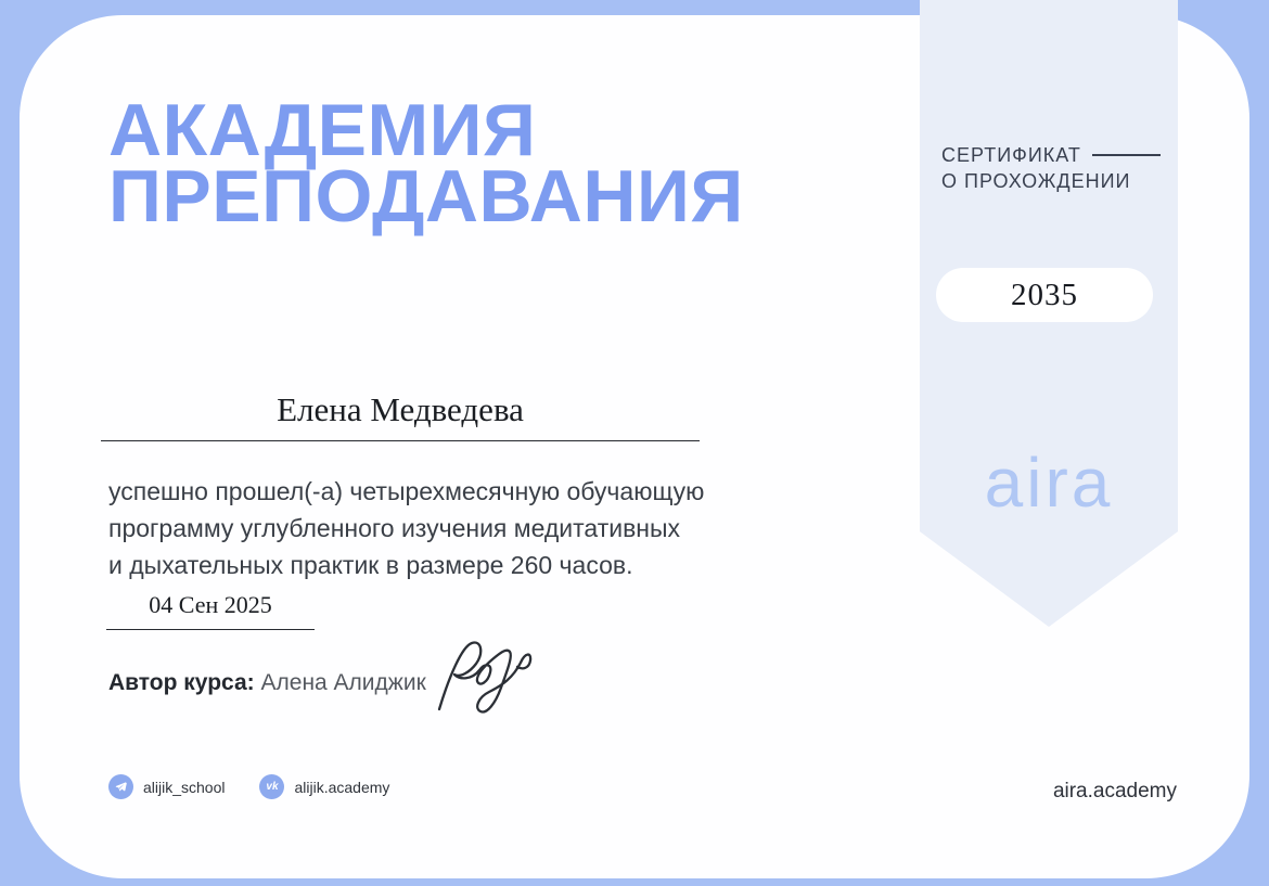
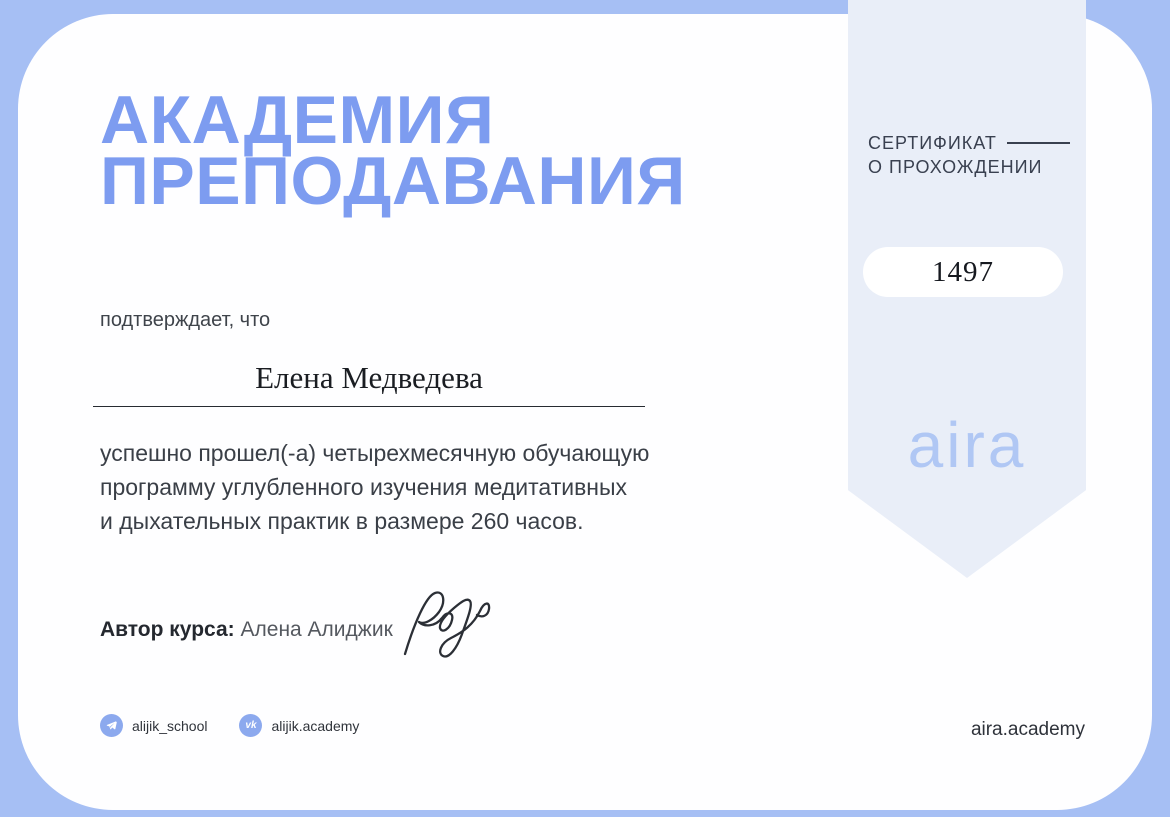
  АКАДЕМИЯ
  ПРЕПОДАВАНИЯ
+ подтверждает, что
  Елена Медведева
  успешно прошел(-а) четырехмесячную обучающую
  программу углубленного изучения медитативных
  и дыхательных практик в размере 260 часов.
- 04 Сен 2025
  Автор курса: Алена Алиджик
  СЕРТИФИКАТ
  О ПРОХОЖДЕНИИ
- 2035
+ 1497
  aira
  alijik_school
  vk
  alijik.academy
  aira.academy
